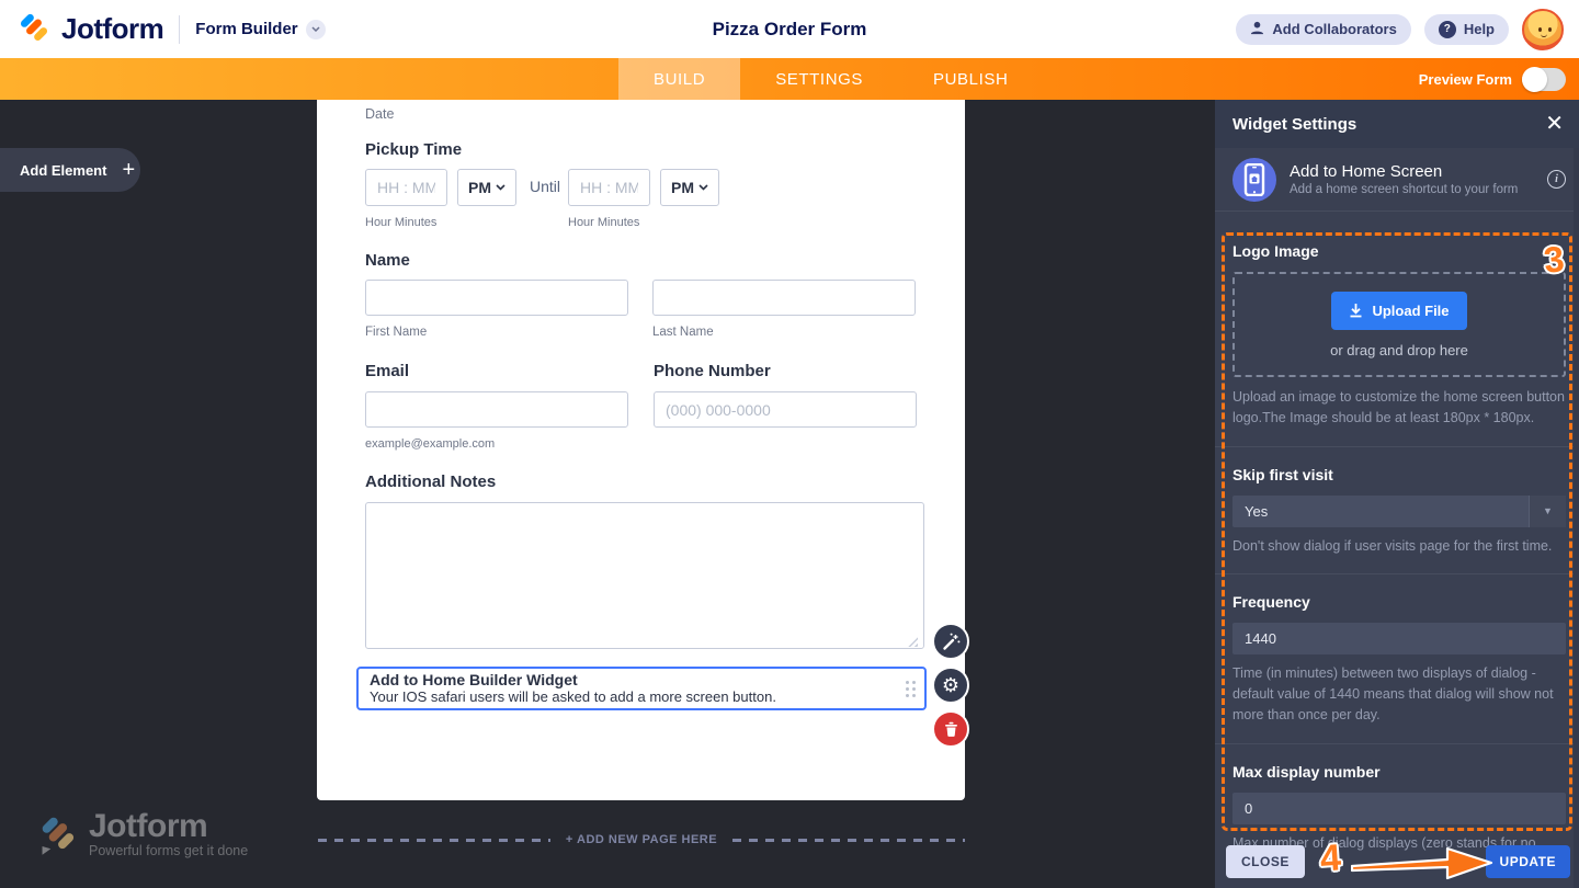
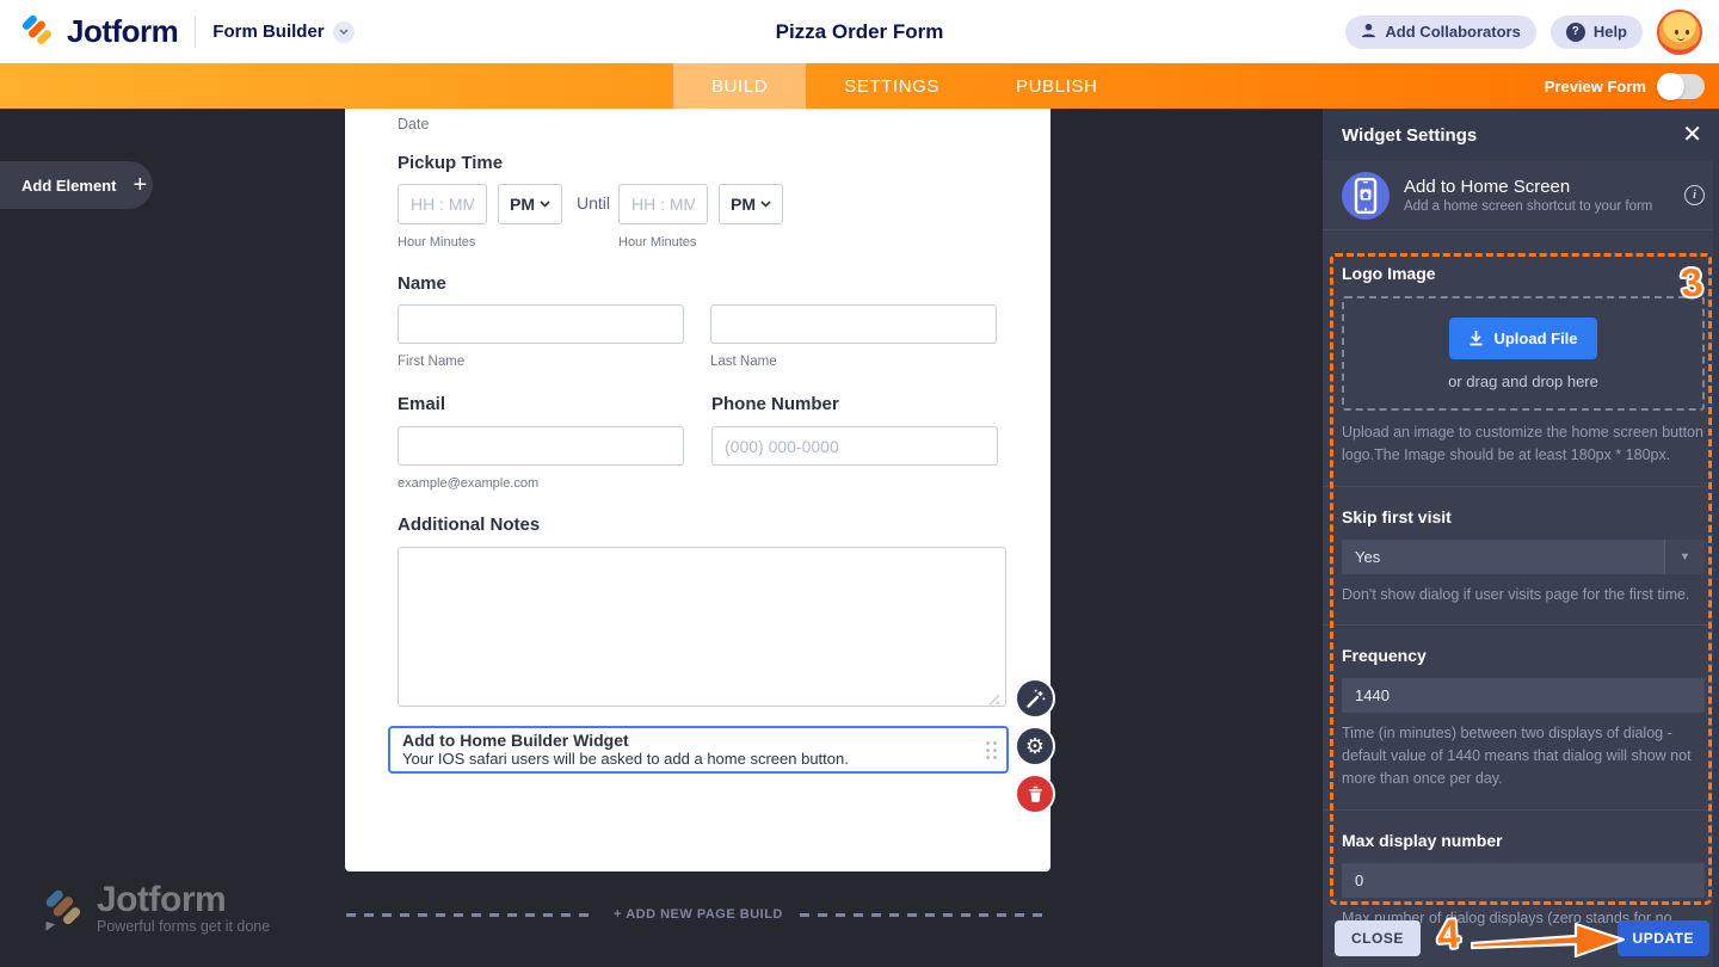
  Pizza Order Form
  Jotform
  Form Builder
  Add Collaborators
  ?
  Help
  BUILD
  SETTINGS
  PUBLISH
  Preview Form
  Add Element
  +
  Date
  Pickup Time
  HH : MM
  PM
  Until
  HH : MM
  PM
  Hour Minutes
  Hour Minutes
  Name
  First Name
  Last Name
  Email
  Phone Number
  (000) 000-0000
  example@example.com
  Additional Notes
  Add to Home Builder Widget
- Your IOS safari users will be asked to add a more screen button.
+ Your IOS safari users will be asked to add a home screen button.
  ⚙
  Jotform
  Powerful forms get it done
- + ADD NEW PAGE HERE
+ + ADD NEW PAGE BUILD
  Widget Settings
  ✕
  Add to Home Screen
  Add a home screen shortcut to your form
  i
  Logo Image
  Upload File
  or drag and drop here
  Upload an image to customize the home screen button logo.The Image should be at least 180px * 180px.
  Skip first visit
  Yes
  ▼
  Don't show dialog if user visits page for the first time.
  Frequency
  1440
  Time (in minutes) between two displays of dialog - default value of 1440 means that dialog will show not more than once per day.
  Max display number
  0
  Max number of dialog displays (zero stands for no
  CLOSE
  UPDATE
